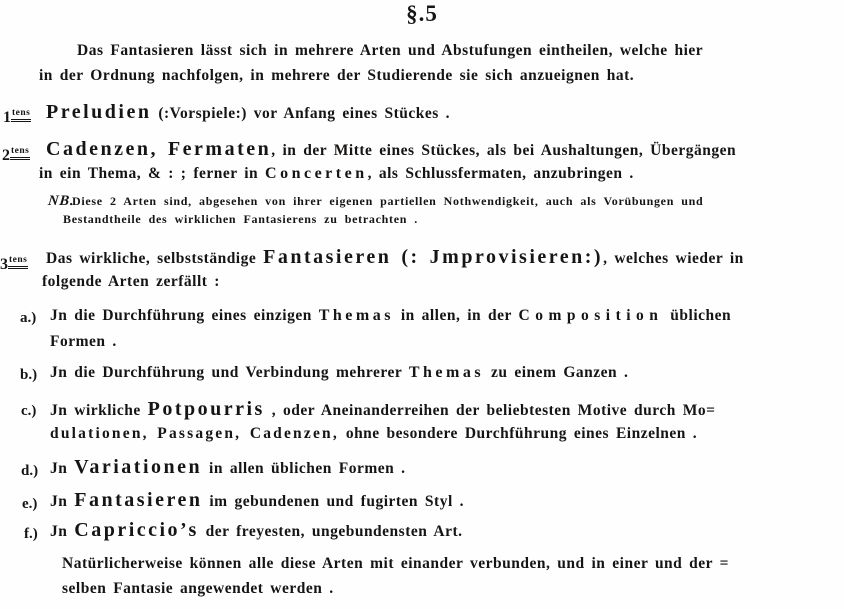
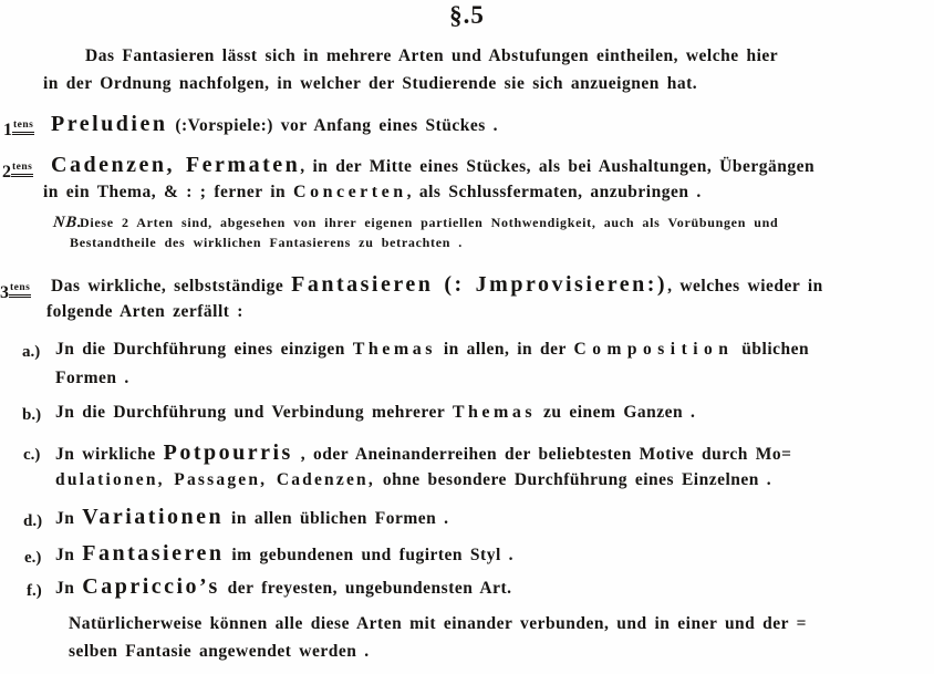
  §.5
  Das Fantasieren lässt sich in mehrere Arten und Abstufungen eintheilen, welche hier
- in der Ordnung nachfolgen, in mehrere der Studierende sie sich anzueignen hat.
+ in der Ordnung nachfolgen, in welcher der Studierende sie sich anzueignen hat.
  1tens
  Preludien (:Vorspiele:) vor Anfang eines Stückes .
  2tens
  Cadenzen, Fermaten, in der Mitte eines Stückes, als bei Aushaltungen, Übergängen
  in ein Thema, & : ; ferner in Concerten, als Schlussfermaten, anzubringen .
  Diese 2 Arten sind, abgesehen von ihrer eigenen partiellen Nothwendigkeit, auch als Vorübungen und
  Bestandtheile des wirklichen Fantasierens zu betrachten .
  3tens
  Das wirkliche, selbstständige Fantasieren (: Jmprovisieren:), welches wieder in
  folgende Arten zerfällt :
  a.)
  Jn die Durchführung eines einzigen Themas in allen, in der Composition üblichen
  Formen .
  b.)
  Jn die Durchführung und Verbindung mehrerer Themas zu einem Ganzen .
  c.)
  Jn wirkliche Potpourris , oder Aneinanderreihen der beliebtesten Motive durch Mo=
  dulationen, Passagen, Cadenzen, ohne besondere Durchführung eines Einzelnen .
  d.)
  Jn Variationen in allen üblichen Formen .
  e.)
  Jn Fantasieren im gebundenen und fugirten Styl .
  f.)
  Jn Capriccio’s der freyesten, ungebundensten Art.
  Natürlicherweise können alle diese Arten mit einander verbunden, und in einer und der =
  selben Fantasie angewendet werden .
